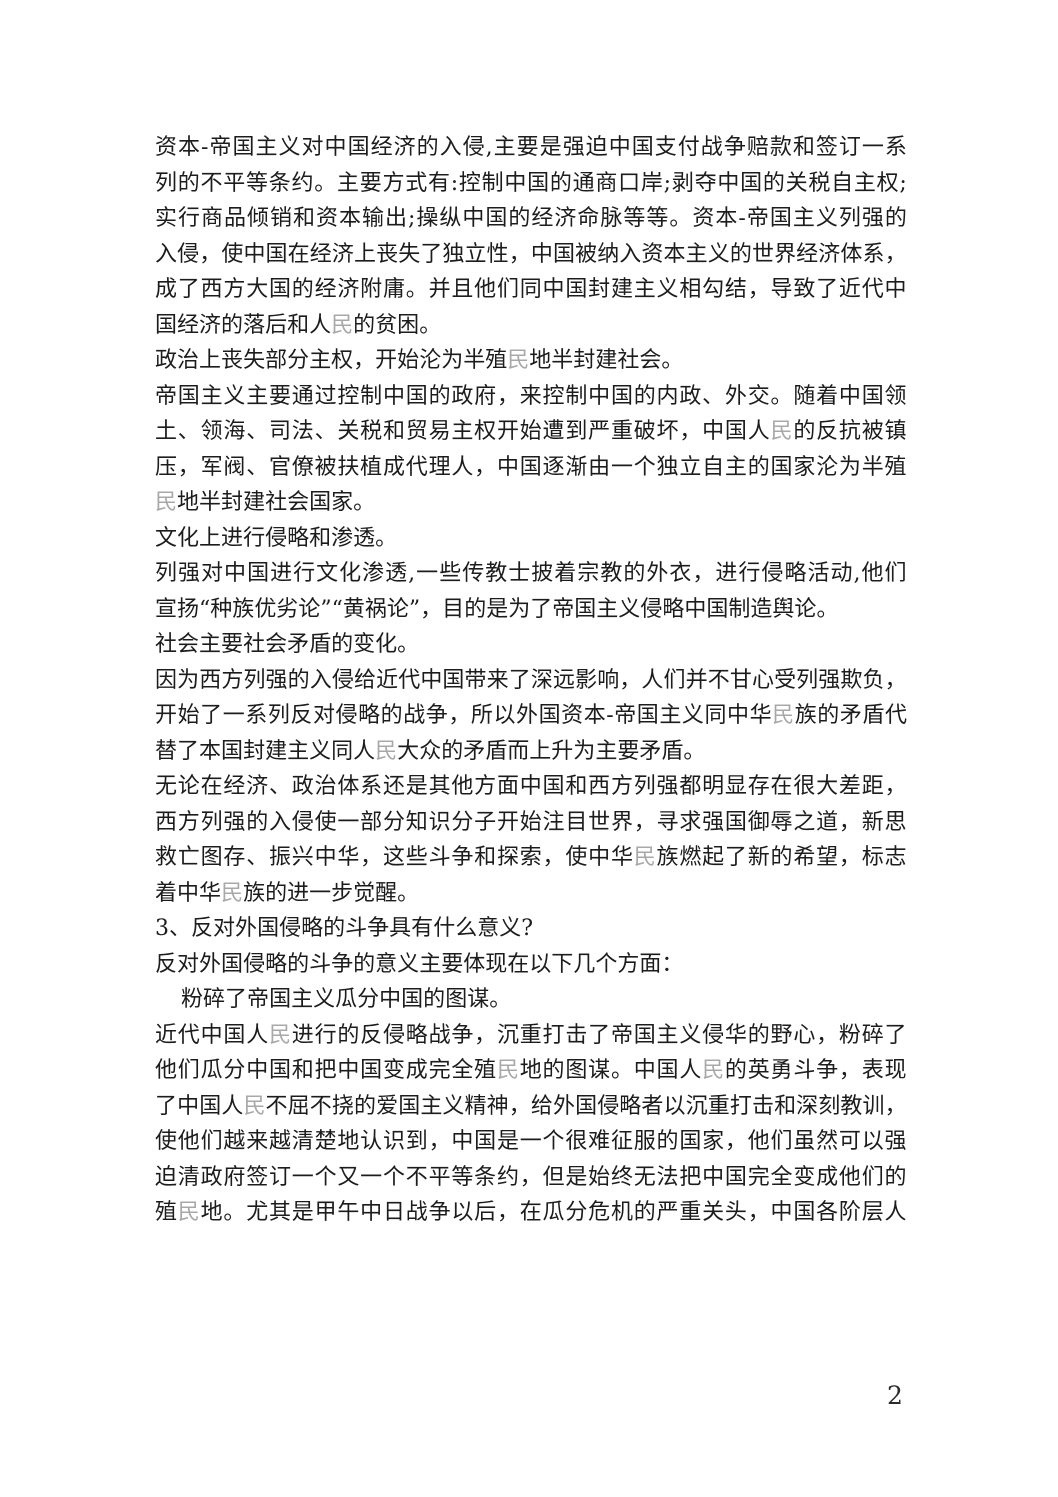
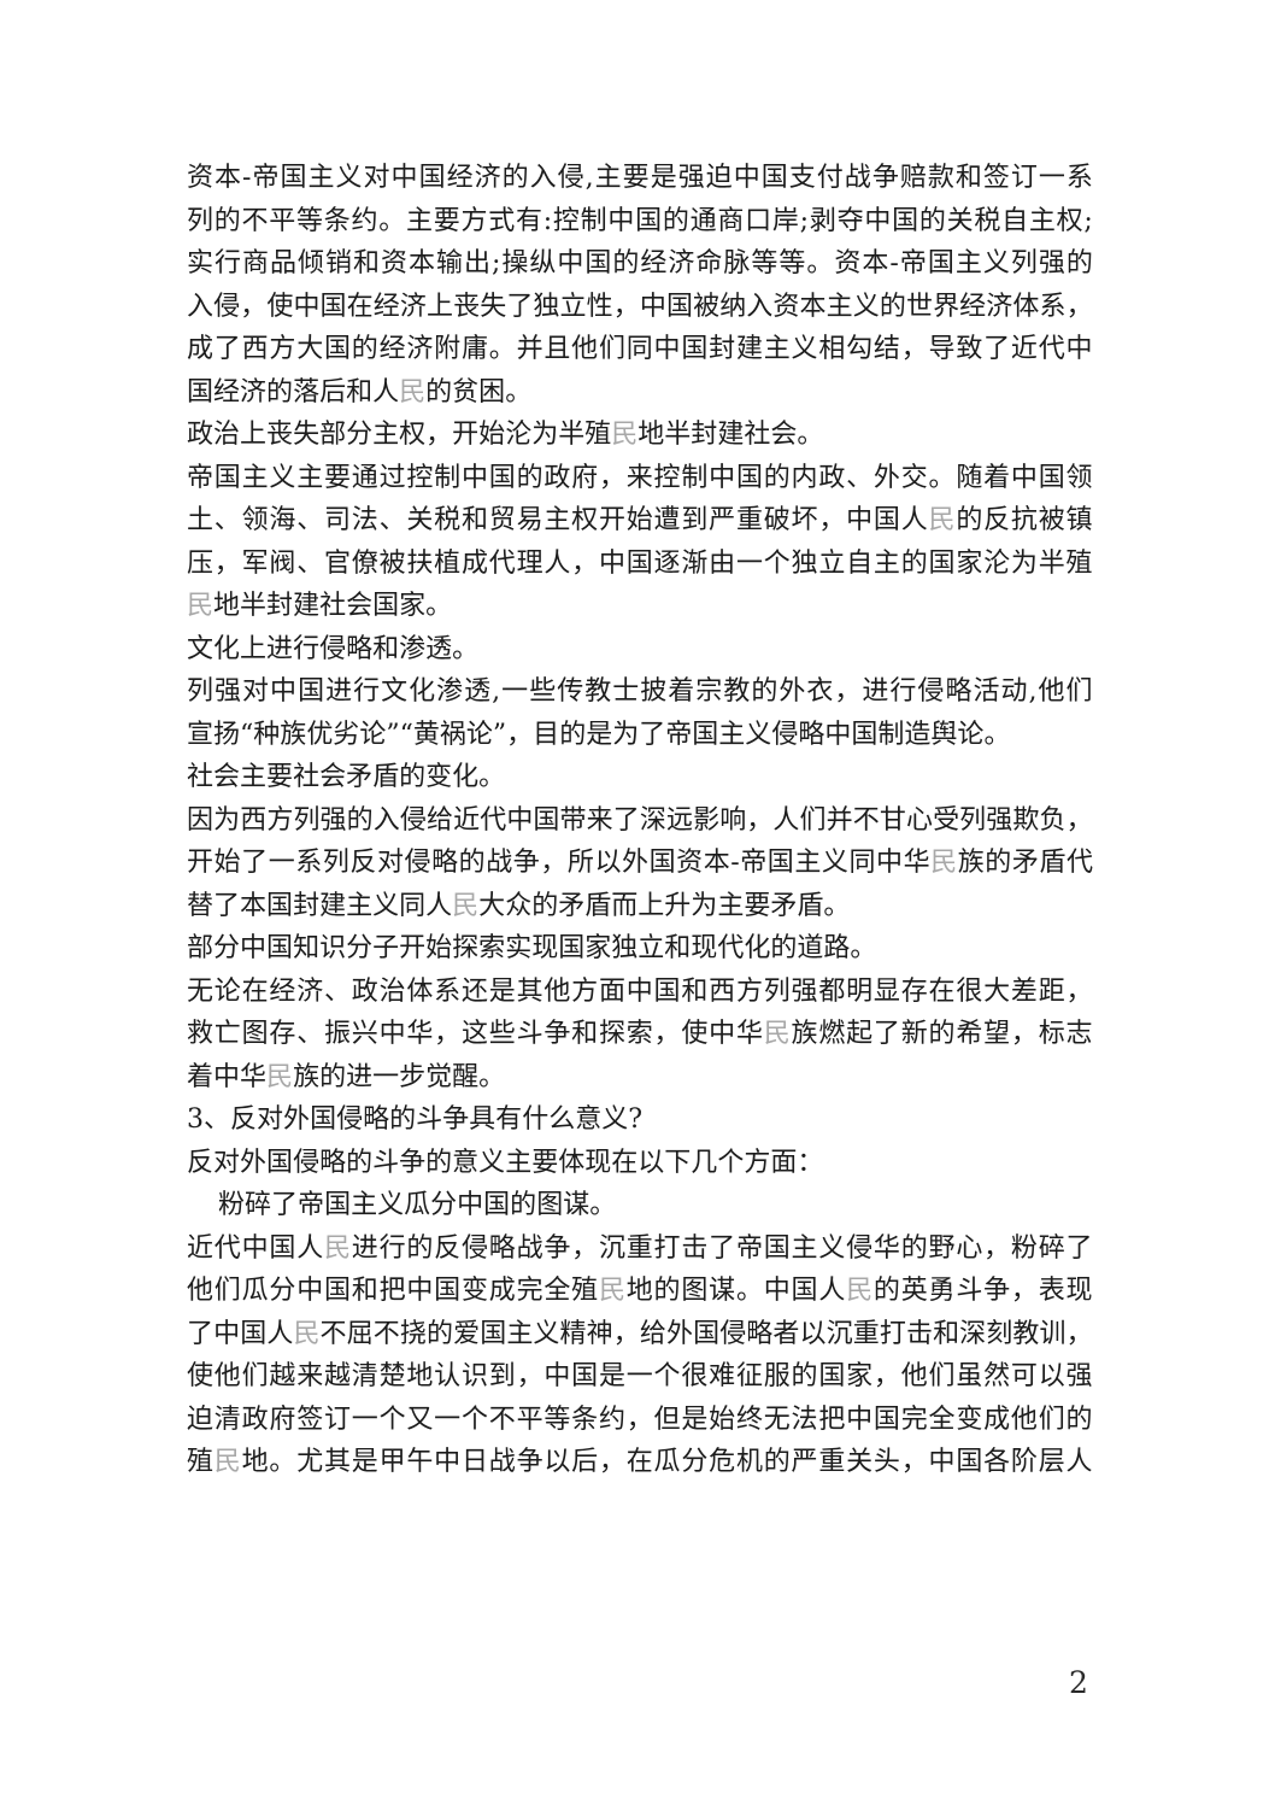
  资本-帝国主义对中国经济的入侵,主要是强迫中国支付战争赔款和签订一系
  列的不平等条约。主要方式有:控制中国的通商口岸;剥夺中国的关税自主权;
  实行商品倾销和资本输出;操纵中国的经济命脉等等。资本-帝国主义列强的
  入侵，使中国在经济上丧失了独立性，中国被纳入资本主义的世界经济体系，
  成了西方大国的经济附庸。并且他们同中国封建主义相勾结，导致了近代中
  国经济的落后和人民的贫困。
  政治上丧失部分主权，开始沦为半殖民地半封建社会。
  帝国主义主要通过控制中国的政府，来控制中国的内政、外交。随着中国领
  土、领海、司法、关税和贸易主权开始遭到严重破坏，中国人民的反抗被镇
  压，军阀、官僚被扶植成代理人，中国逐渐由一个独立自主的国家沦为半殖
  民地半封建社会国家。
  文化上进行侵略和渗透。
  列强对中国进行文化渗透,一些传教士披着宗教的外衣，进行侵略活动,他们
  宣扬“种族优劣论”“黄祸论”，目的是为了帝国主义侵略中国制造舆论。
  社会主要社会矛盾的变化。
  因为西方列强的入侵给近代中国带来了深远影响，人们并不甘心受列强欺负，
  开始了一系列反对侵略的战争，所以外国资本-帝国主义同中华民族的矛盾代
  替了本国封建主义同人民大众的矛盾而上升为主要矛盾。
+ 部分中国知识分子开始探索实现国家独立和现代化的道路。
  无论在经济、政治体系还是其他方面中国和西方列强都明显存在很大差距，
- 西方列强的入侵使一部分知识分子开始注目世界，寻求强国御辱之道，新思
  救亡图存、振兴中华，这些斗争和探索，使中华民族燃起了新的希望，标志
  着中华民族的进一步觉醒。
  3、反对外国侵略的斗争具有什么意义?
  反对外国侵略的斗争的意义主要体现在以下几个方面：
  粉碎了帝国主义瓜分中国的图谋。
  近代中国人民进行的反侵略战争，沉重打击了帝国主义侵华的野心，粉碎了
  他们瓜分中国和把中国变成完全殖民地的图谋。中国人民的英勇斗争，表现
  了中国人民不屈不挠的爱国主义精神，给外国侵略者以沉重打击和深刻教训，
  使他们越来越清楚地认识到，中国是一个很难征服的国家，他们虽然可以强
  迫清政府签订一个又一个不平等条约，但是始终无法把中国完全变成他们的
  殖民地。尤其是甲午中日战争以后，在瓜分危机的严重关头，中国各阶层人
  2
